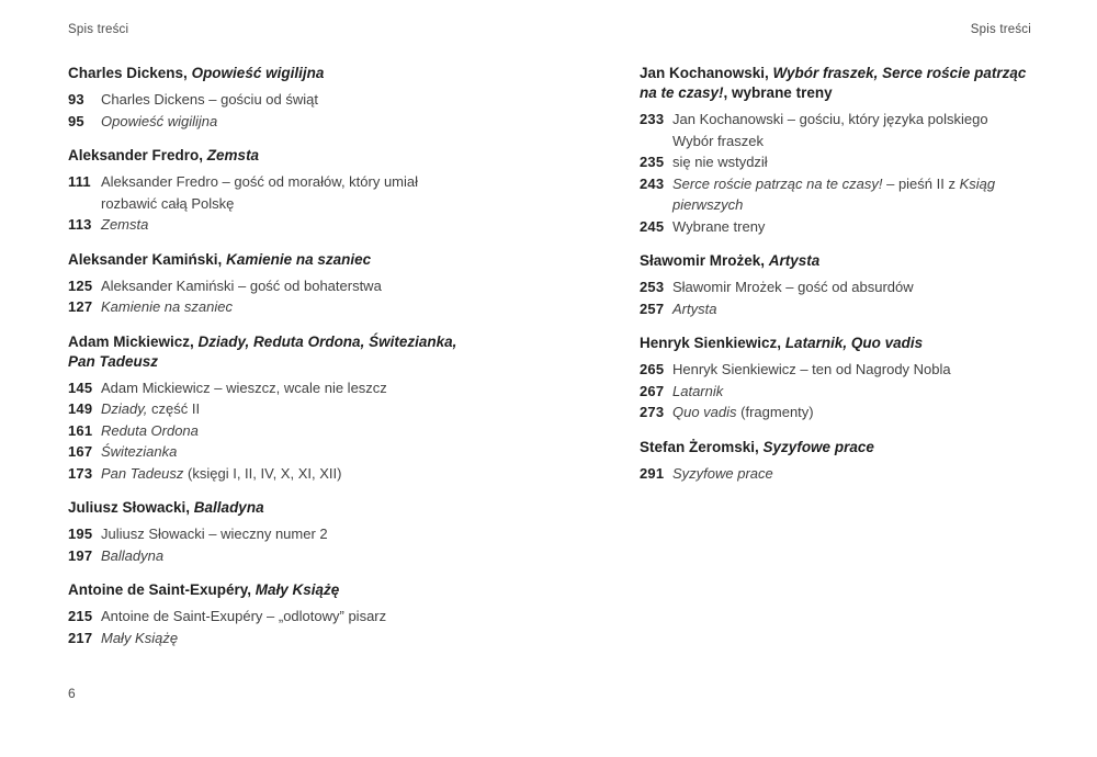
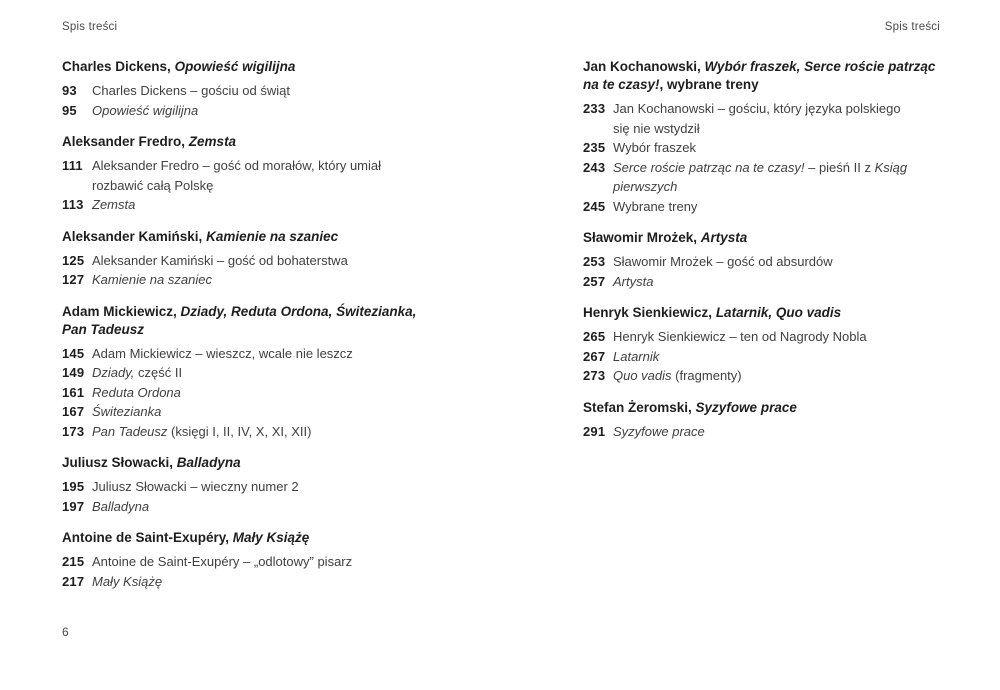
  Spis treści
  Spis treści
  Charles Dickens, Opowieść wigilijna
  93
  Charles Dickens – gościu od świąt
  95
  Opowieść wigilijna
  Aleksander Fredro, Zemsta
  111
  Aleksander Fredro – gość od morałów, który umiał
  rozbawić całą Polskę
  113
  Zemsta
  Aleksander Kamiński, Kamienie na szaniec
  125
  Aleksander Kamiński – gość od bohaterstwa
  127
  Kamienie na szaniec
  Adam Mickiewicz, Dziady, Reduta Ordona, Świtezianka,
  Pan Tadeusz
  145
  Adam Mickiewicz – wieszcz, wcale nie leszcz
  149
  Dziady, część II
  161
  Reduta Ordona
  167
  Świtezianka
  173
  Pan Tadeusz (księgi I, II, IV, X, XI, XII)
  Juliusz Słowacki, Balladyna
  195
  Juliusz Słowacki – wieczny numer 2
  197
  Balladyna
  Antoine de Saint-Exupéry, Mały Książę
  215
  Antoine de Saint-Exupéry – „odlotowy” pisarz
  217
  Mały Książę
  Jan Kochanowski, Wybór fraszek, Serce roście patrząc
  na te czasy!, wybrane treny
  233
  Jan Kochanowski – gościu, który języka polskiego
- Wybór fraszek
+ się nie wstydził
  235
- się nie wstydził
+ Wybór fraszek
  243
  Serce roście patrząc na te czasy! – pieśń II z Ksiąg
  pierwszych
  245
  Wybrane treny
  Sławomir Mrożek, Artysta
  253
  Sławomir Mrożek – gość od absurdów
  257
  Artysta
  Henryk Sienkiewicz, Latarnik, Quo vadis
  265
  Henryk Sienkiewicz – ten od Nagrody Nobla
  267
  Latarnik
  273
  Quo vadis (fragmenty)
  Stefan Żeromski, Syzyfowe prace
  291
  Syzyfowe prace
  6
